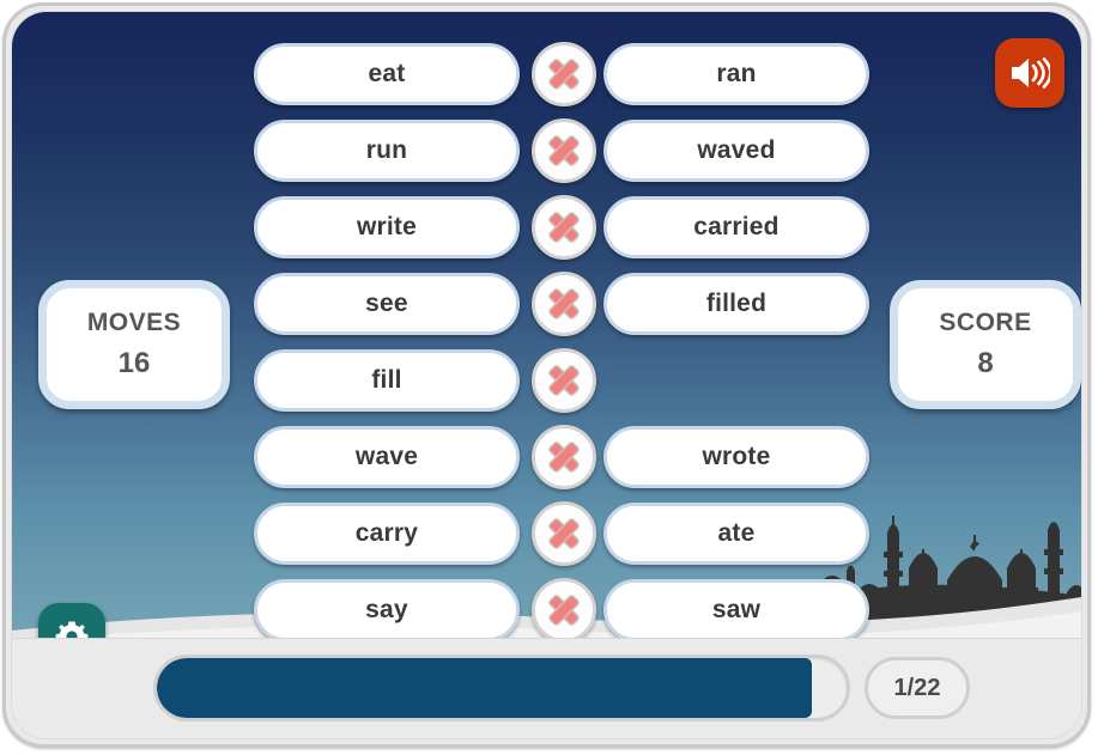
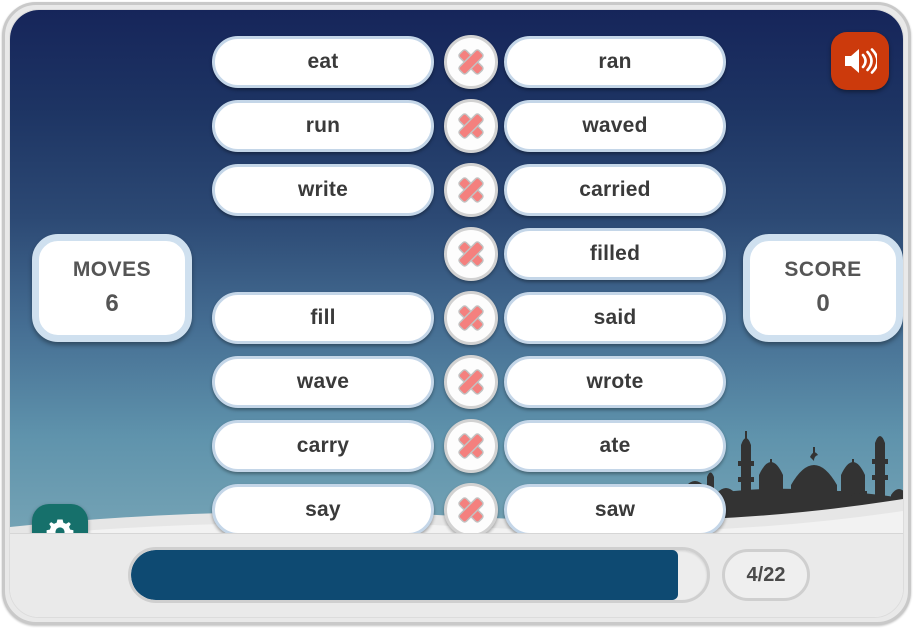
  MOVES
- 16
+ 6
  SCORE
- 8
+ 0
  eat
  ran
  run
  waved
  write
  carried
- see
  filled
  fill
+ said
  wave
  wrote
  carry
  ate
  say
  saw
- 1/22
+ 4/22
